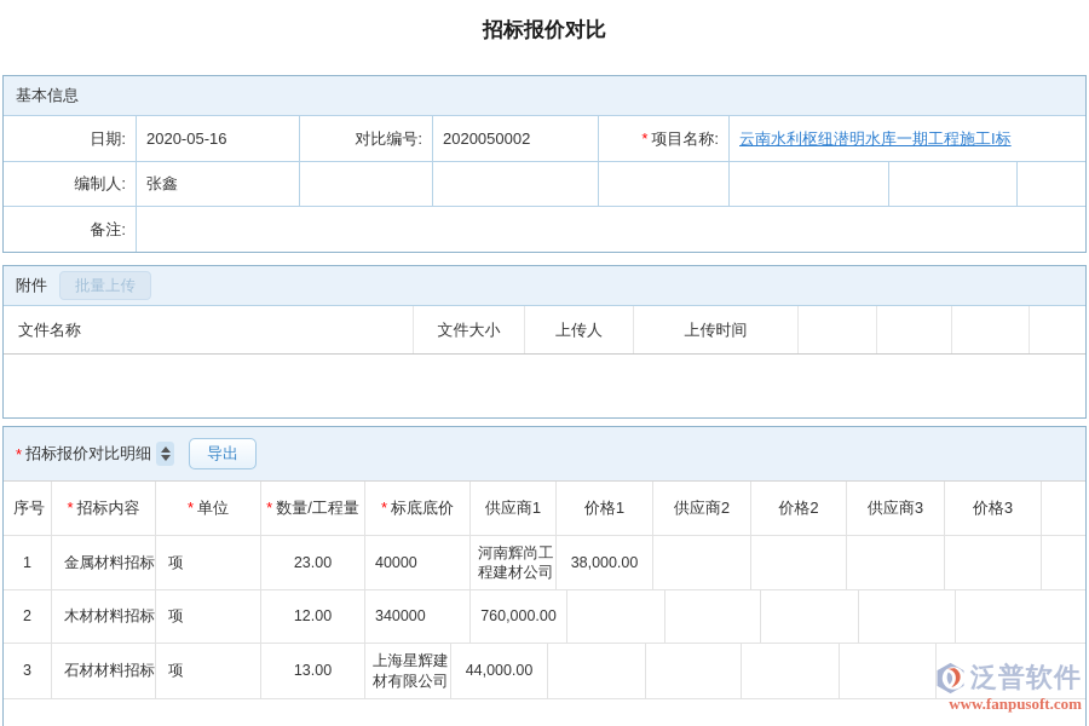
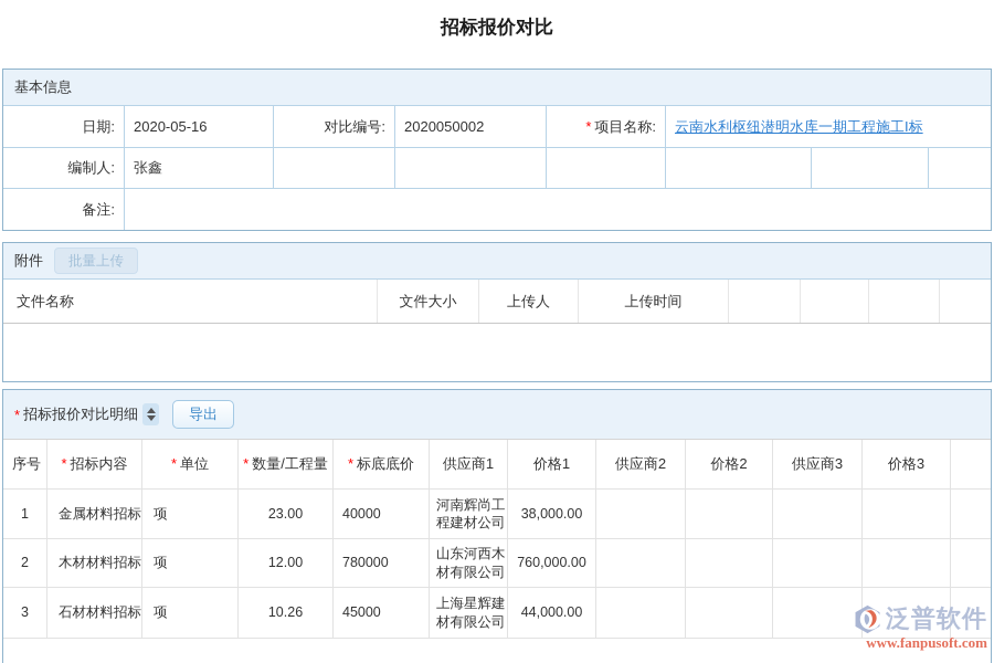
  招标报价对比
  基本信息
  日期:
  2020-05-16
  对比编号:
  2020050002
  *
  项目名称:
  云南水利枢纽潜明水库一期工程施工I标
  编制人:
  张鑫
  备注:
  附件
  批量上传
  文件名称
  文件大小
  上传人
  上传时间
  *
  招标报价对比明细
  导出
  序号
  *
  招标内容
  *
  单位
  *
  数量/工程量
  *
  标底底价
  供应商1
  价格1
  供应商2
  价格2
  供应商3
  价格3
  1
  金属材料招标
  项
  23.00
  40000
  河南辉尚工程建材公司
  38,000.00
  2
  木材材料招标
  项
  12.00
- 340000
+ 780000
+ 山东河西木材有限公司
  760,000.00
  3
  石材材料招标
  项
- 13.00
+ 10.26
+ 45000
  上海星辉建材有限公司
  44,000.00
  泛普软件
  www.fanpusoft.com
